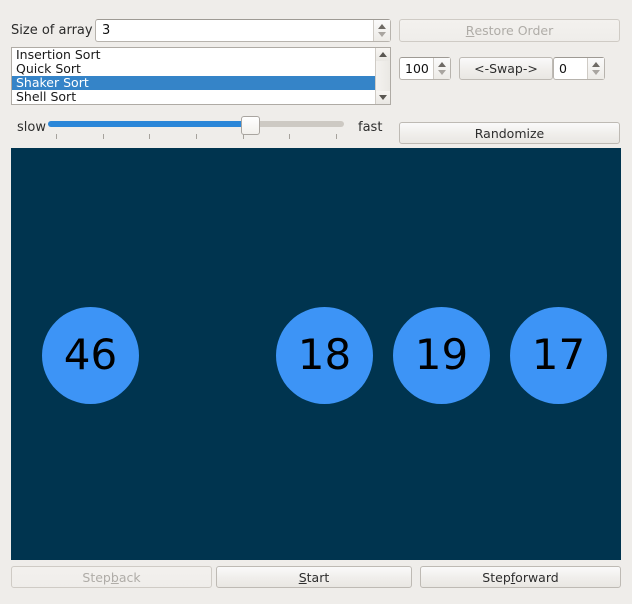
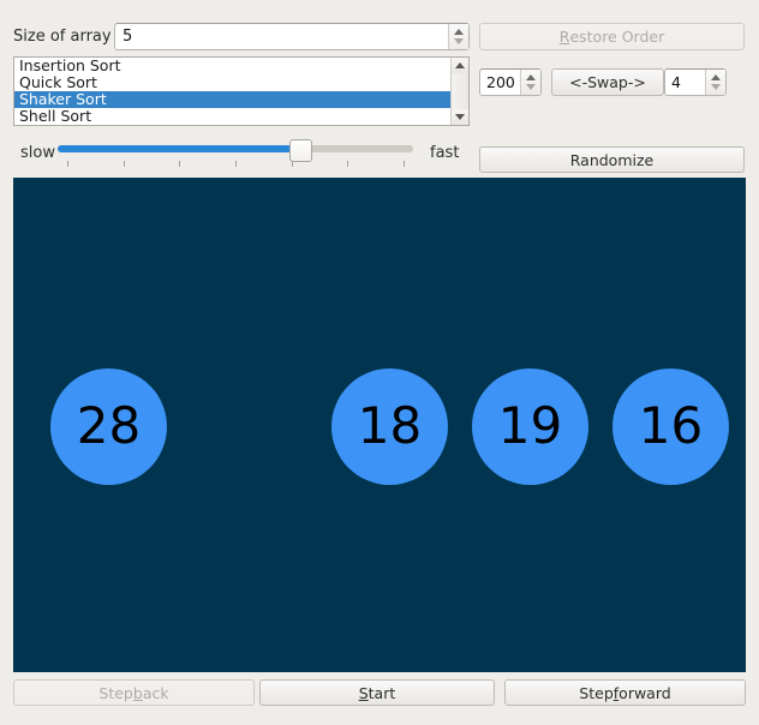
  Size of array
- 3
+ 5
  R
  estore Order
  Insertion Sort
  Quick Sort
  Shaker Sort
  Shell Sort
- 100
+ 200
  <-Swap->
- 0
+ 4
  Randomize
  slow
  fast
- 46
+ 28
  18
  19
- 17
+ 16
  Step
  b
  ack
  S
  tart
  Step
  f
  orward
